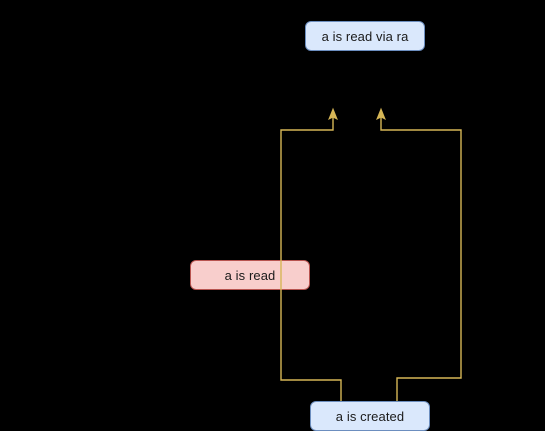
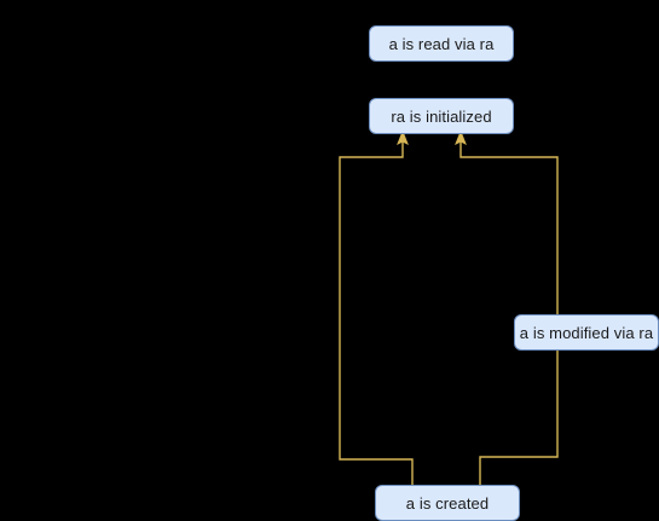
- a is read
  a is read via ra
+ ra is initialized
+ a is modified via ra
  a is created
